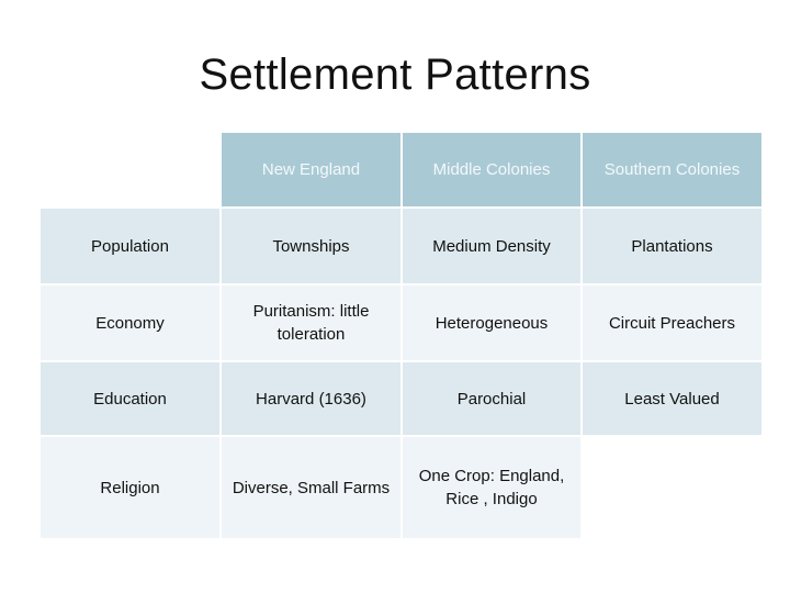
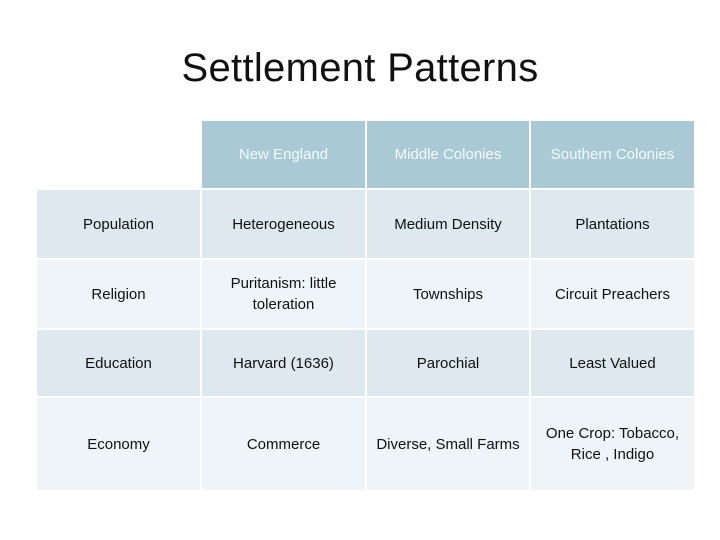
  Settlement Patterns
  New England
  Middle Colonies
  Southern Colonies
  Population
- Townships
+ Heterogeneous
  Medium Density
  Plantations
- Economy
+ Religion
  Puritanism: little toleration
- Heterogeneous
+ Townships
  Circuit Preachers
  Education
  Harvard (1636)
  Parochial
  Least Valued
- Religion
+ Economy
+ Commerce
  Diverse, Small Farms
- One Crop: England, Rice , Indigo
+ One Crop: Tobacco, Rice , Indigo
